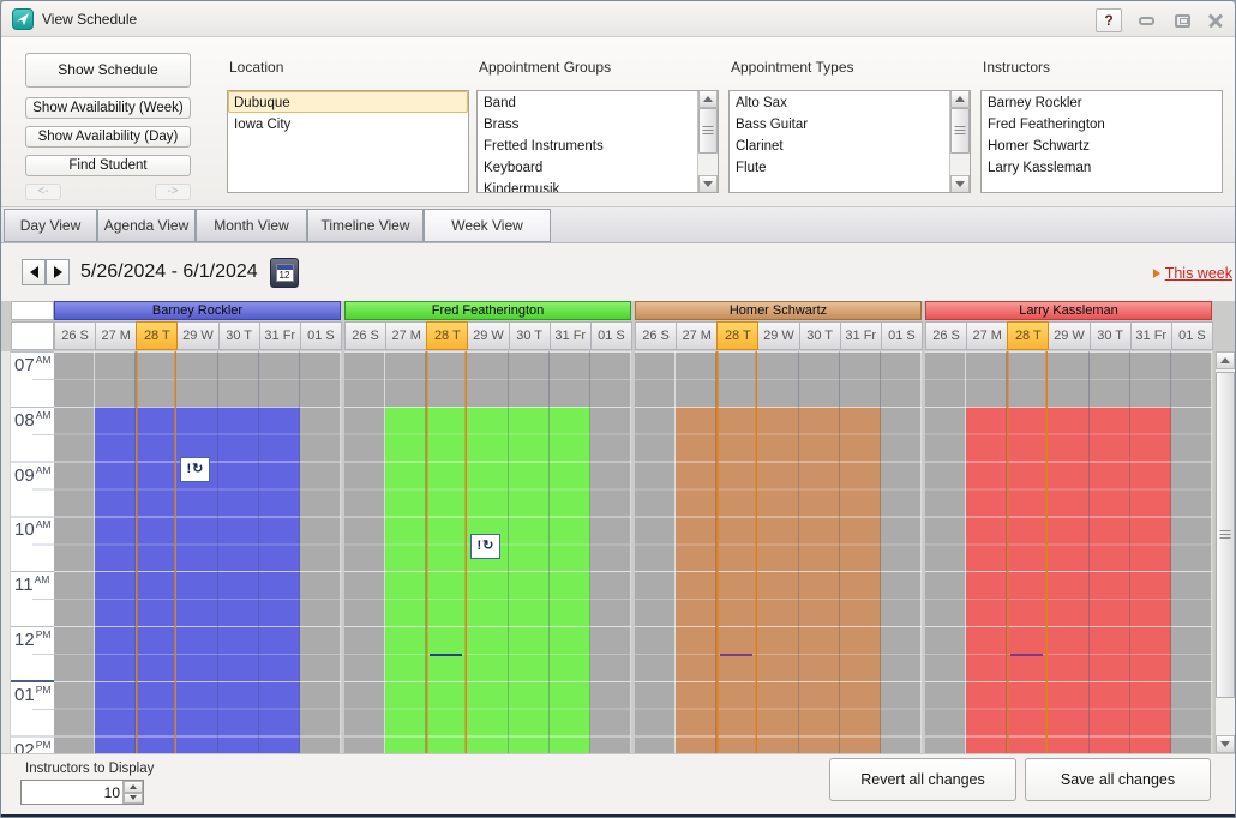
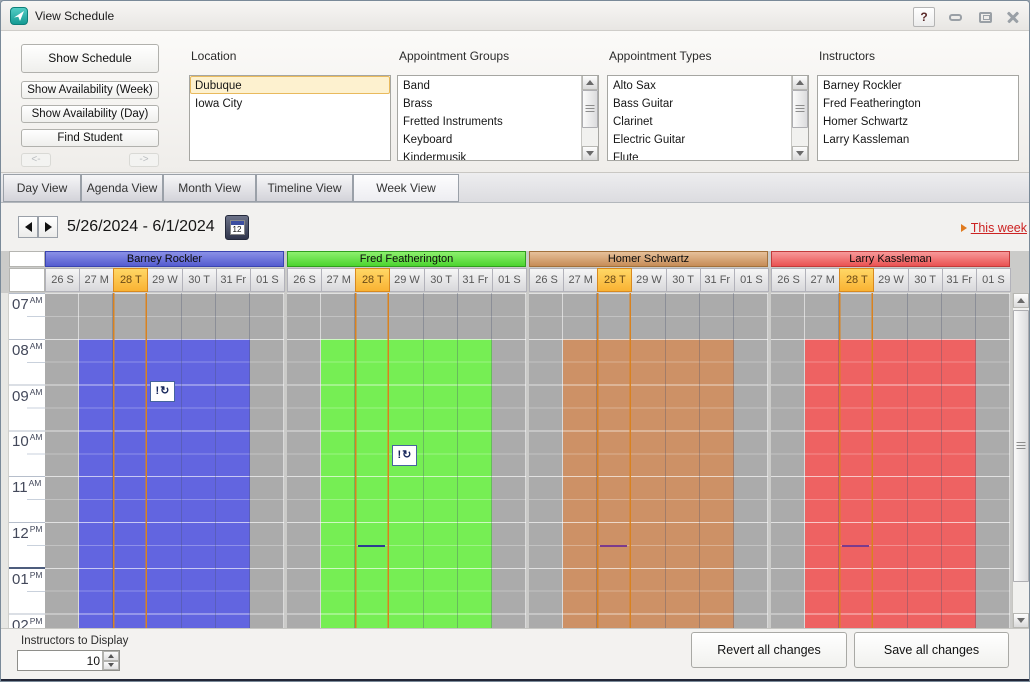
  View Schedule
  ?
  Show Schedule
  Show Availability (Week)
  Show Availability (Day)
  Find Student
  <-
  ->
  Location
  Appointment Groups
  Appointment Types
  Instructors
  Dubuque
  Iowa City
  Band
  Brass
  Fretted Instruments
  Keyboard
  Kindermusik
  Alto Sax
  Bass Guitar
  Clarinet
+ Electric Guitar
  Flute
  Barney Rockler
  Fred Featherington
  Homer Schwartz
  Larry Kassleman
  Day View
  Agenda View
  Month View
  Timeline View
  Week View
  5/26/2024 - 6/1/2024
  12
  This week
  07AM
  08AM
  09AM
  10AM
  11AM
  12PM
  01PM
  02PM
  Barney Rockler
  26 S
  27 M
  28 T
  29 W
  30 T
  31 Fr
  01 S
  Fred Featherington
  26 S
  27 M
  28 T
  29 W
  30 T
  31 Fr
  01 S
  Homer Schwartz
  26 S
  27 M
  28 T
  29 W
  30 T
  31 Fr
  01 S
  Larry Kassleman
  26 S
  27 M
  28 T
  29 W
  30 T
  31 Fr
  01 S
  !↻
  !↻
  Instructors to Display
  10
  Revert all changes
  Save all changes
